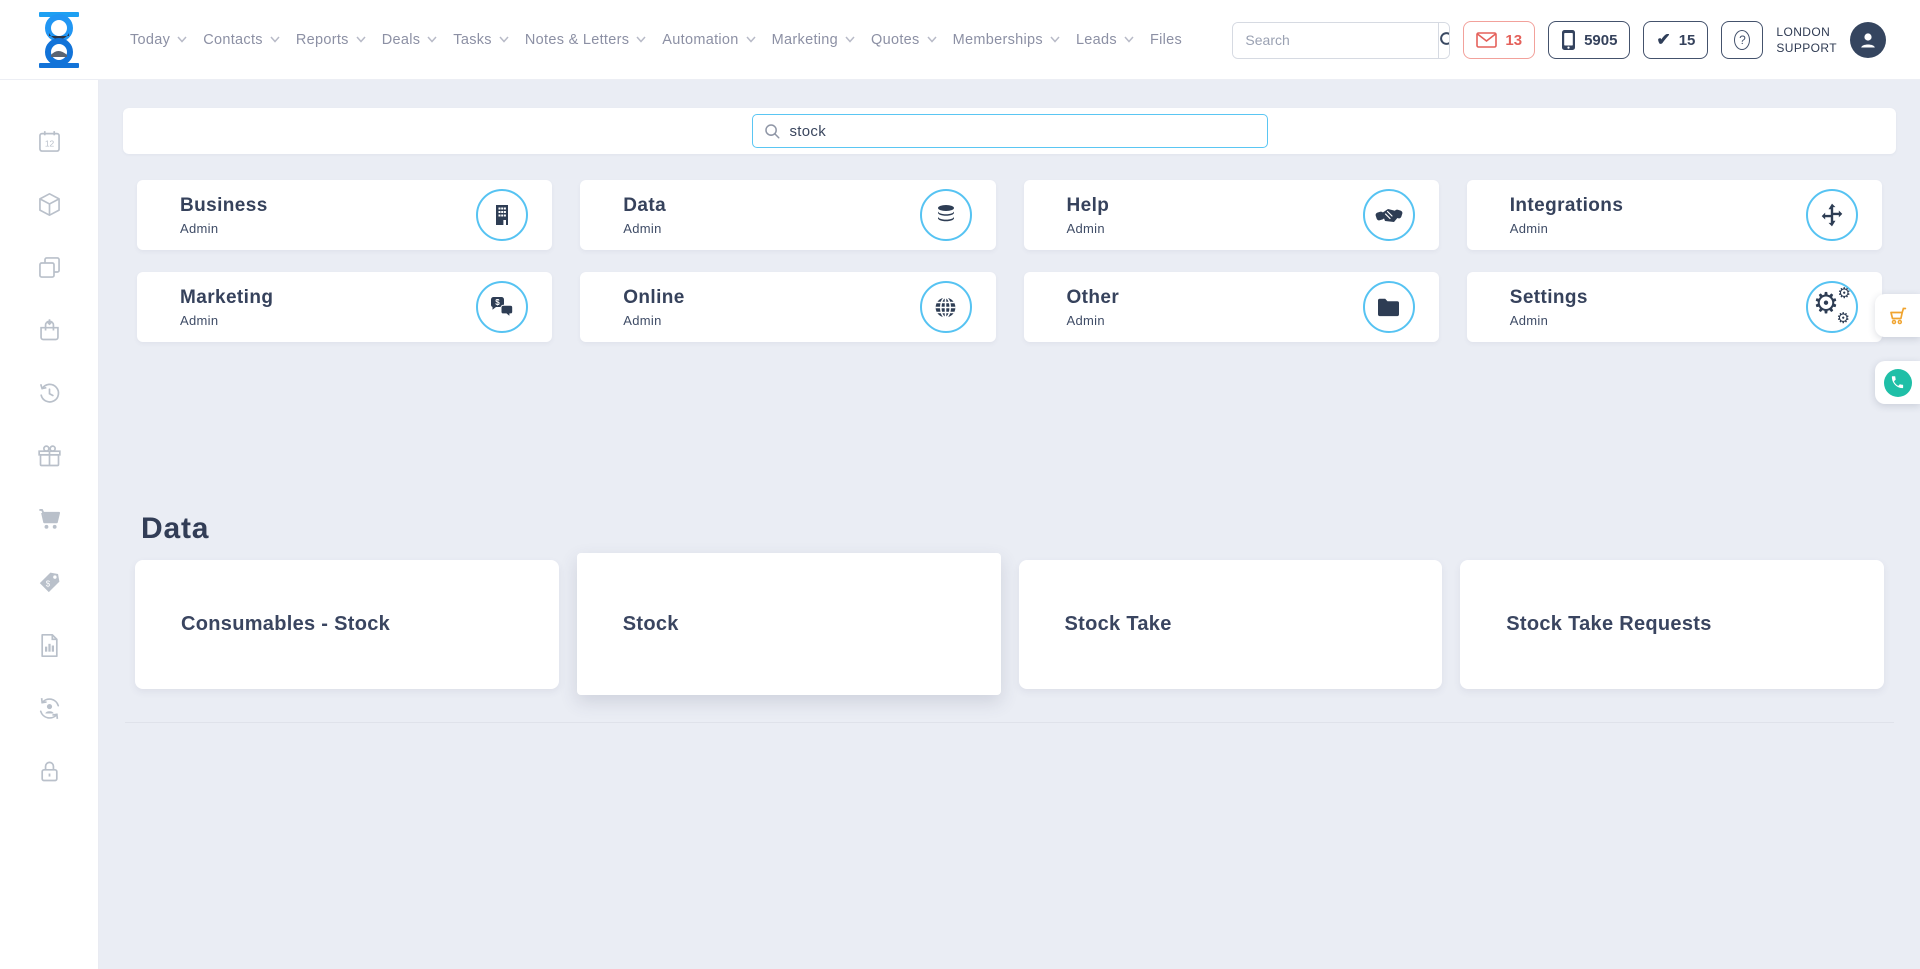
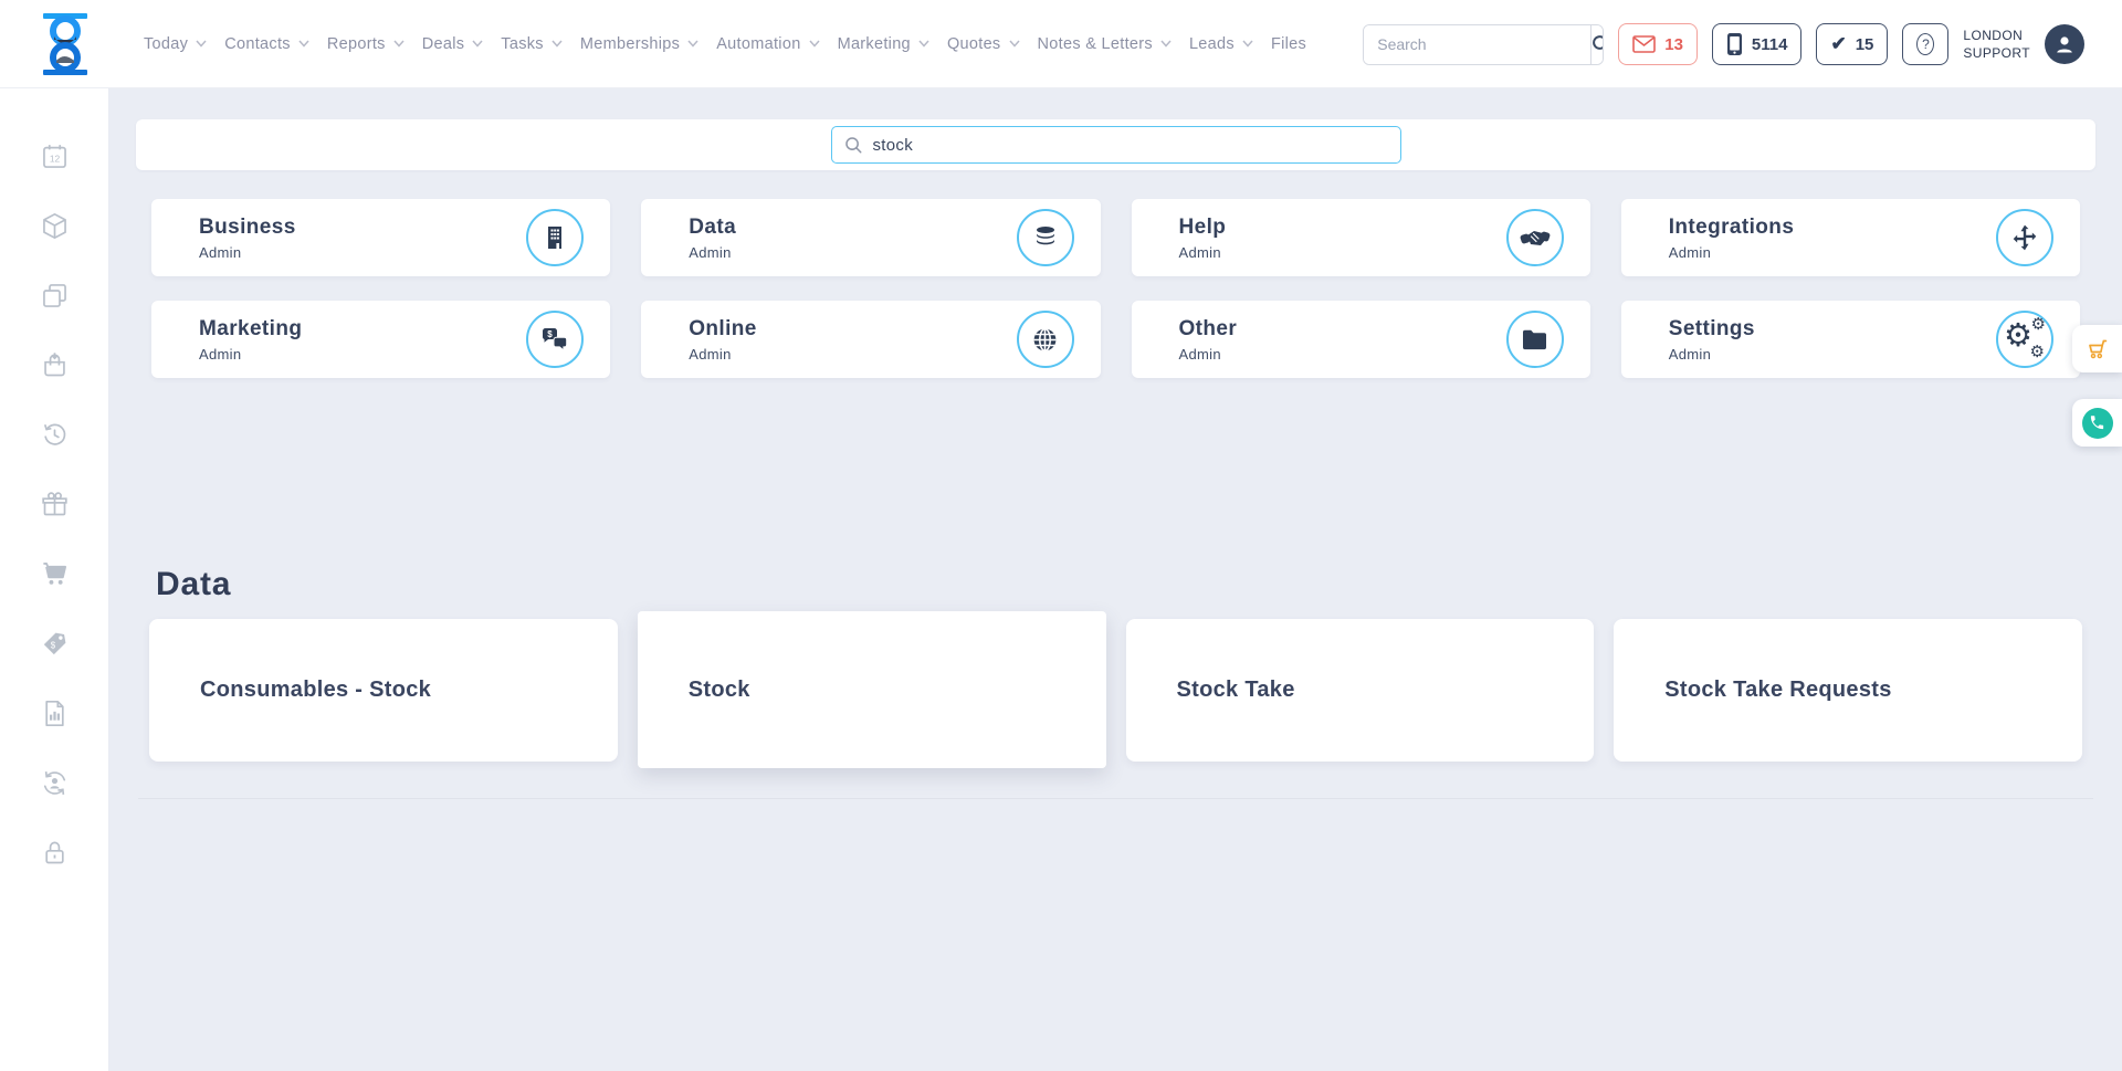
  Today
  Contacts
  Reports
  Deals
  Tasks
- Notes & Letters
+ Memberships
  Automation
  Marketing
  Quotes
- Memberships
+ Notes & Letters
  Leads
  Files
  Search
  13
- 5905
+ 5114
  ✔
  15
  ?
  LONDON
  SUPPORT
  12
  $
  stock
  Business
  Admin
  Data
  Admin
  Help
  Admin
  Integrations
  Admin
  Marketing
  Admin
  $
  Online
  Admin
  Other
  Admin
  Settings
  Admin
  ⚙
  ⚙
  ⚙
  Data
  Consumables - Stock
  Stock
  Stock Take
  Stock Take Requests
